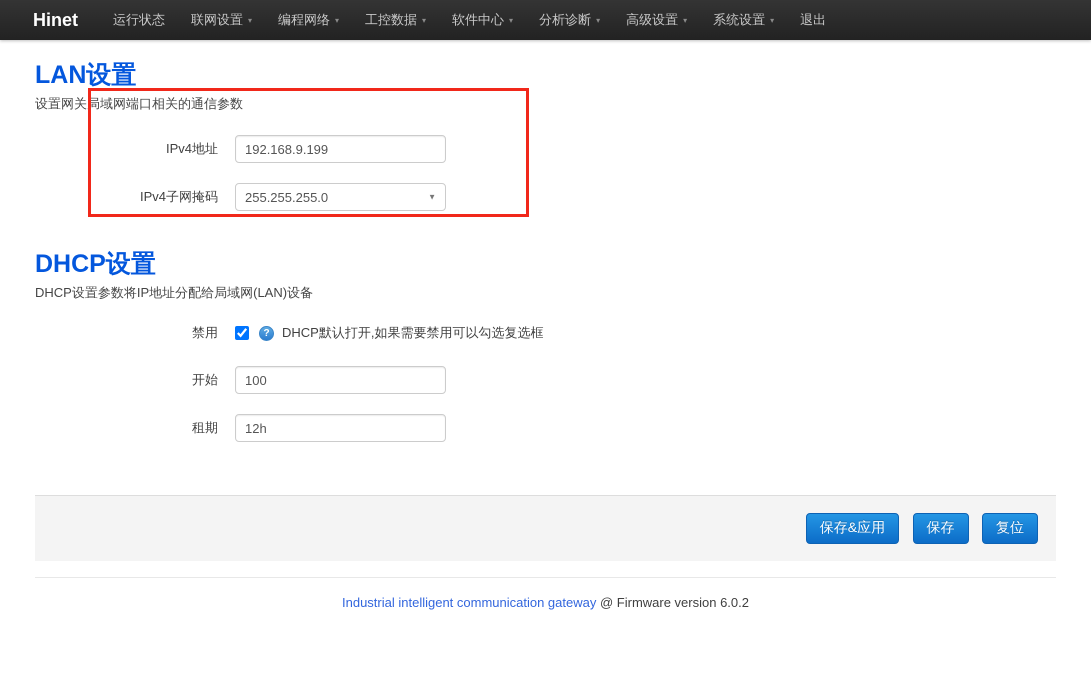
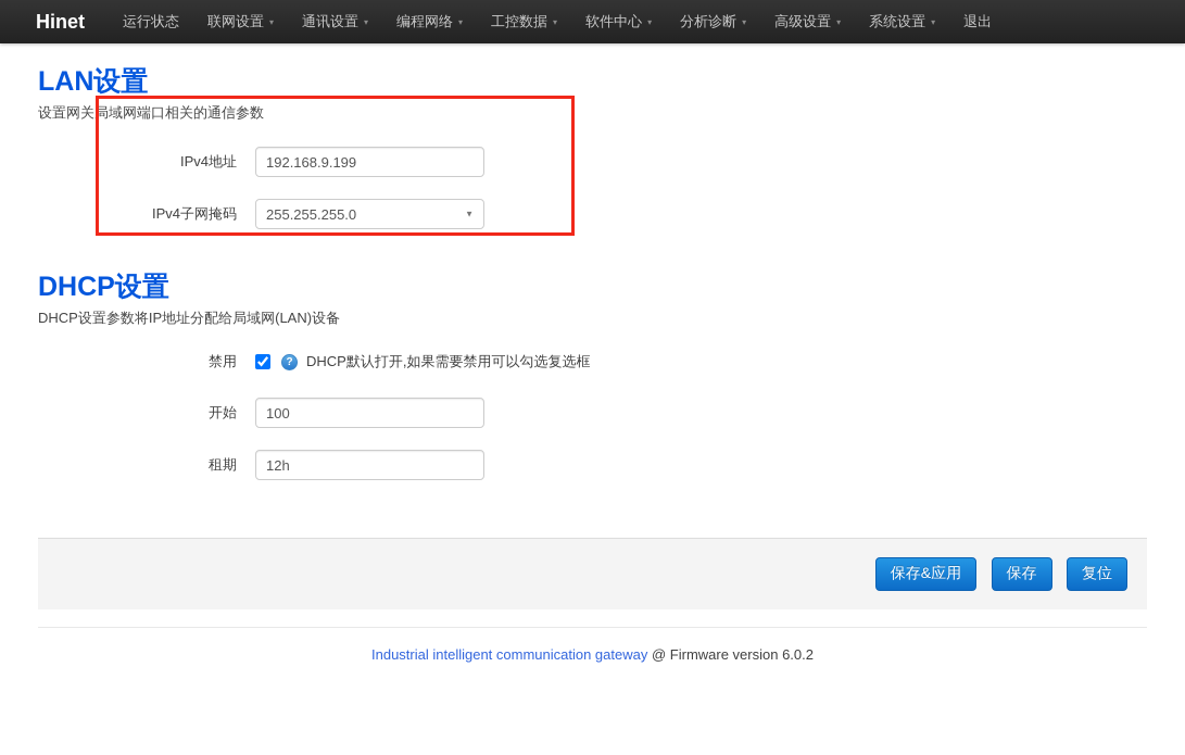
  Hinet
  运行状态
  联网设置 ▾
+ 通讯设置 ▾
  编程网络 ▾
  工控数据 ▾
  软件中心 ▾
  分析诊断 ▾
  高级设置 ▾
  系统设置 ▾
  退出
  LAN设置
  设置网关局域网端口相关的通信参数
  IPv4地址
  192.168.9.199
  IPv4子网掩码
  255.255.255.0
  ▼
  DHCP设置
  DHCP设置参数将IP地址分配给局域网(LAN)设备
  禁用
  ?
  DHCP默认打开,如果需要禁用可以勾选复选框
  开始
  100
  租期
  12h
  保存&应用 保存 复位
  Industrial intelligent communication gateway @ Firmware version 6.0.2
